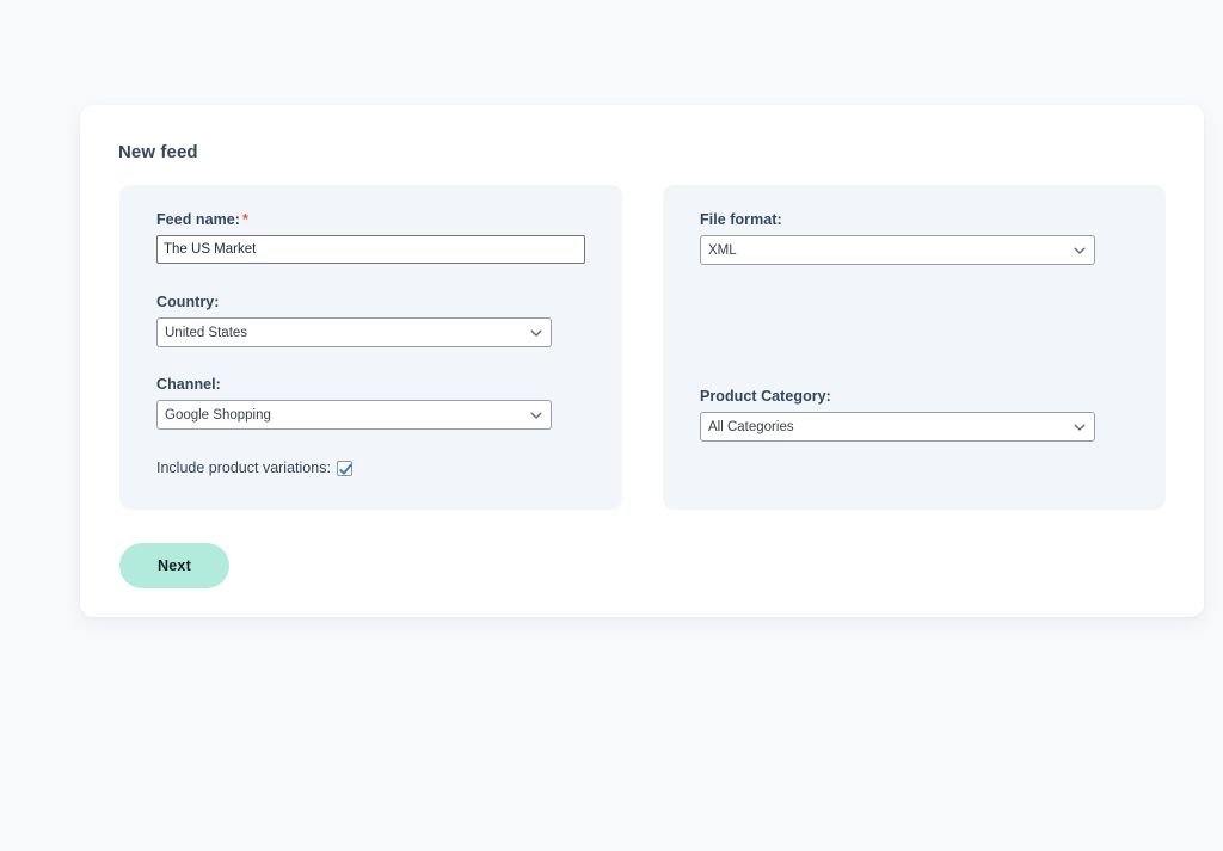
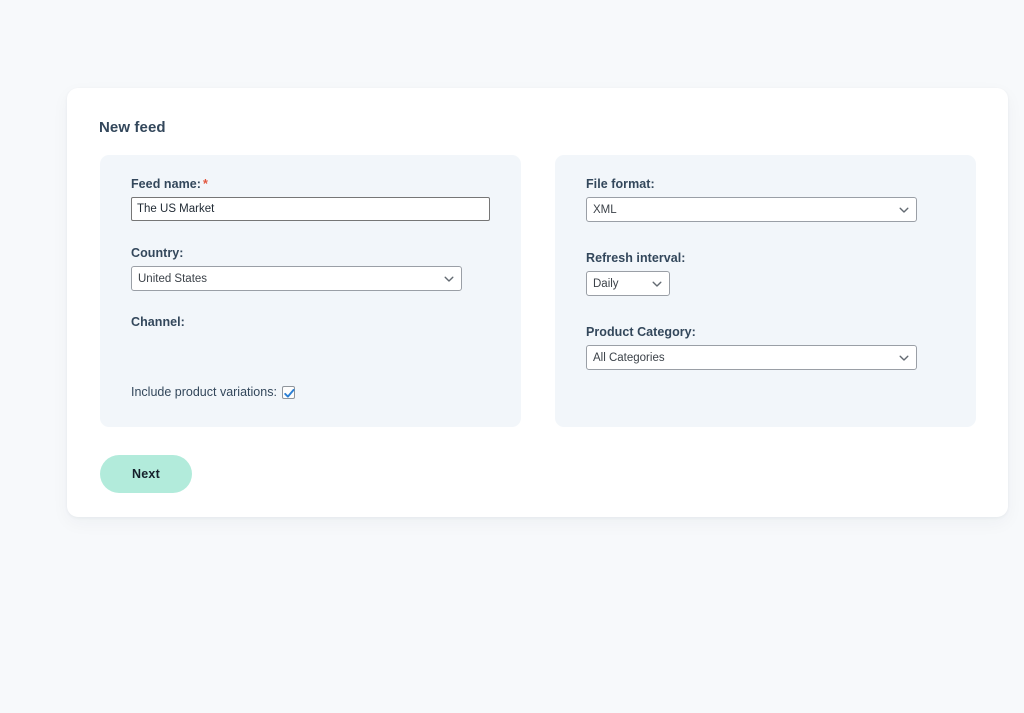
  New feed
  Feed name: *
  The US Market
  Country:
  United States
  Channel:
- Google Shopping
  Include product variations:
  File format:
  XML
+ Refresh interval:
+ Daily
  Product Category:
  All Categories
  Next
